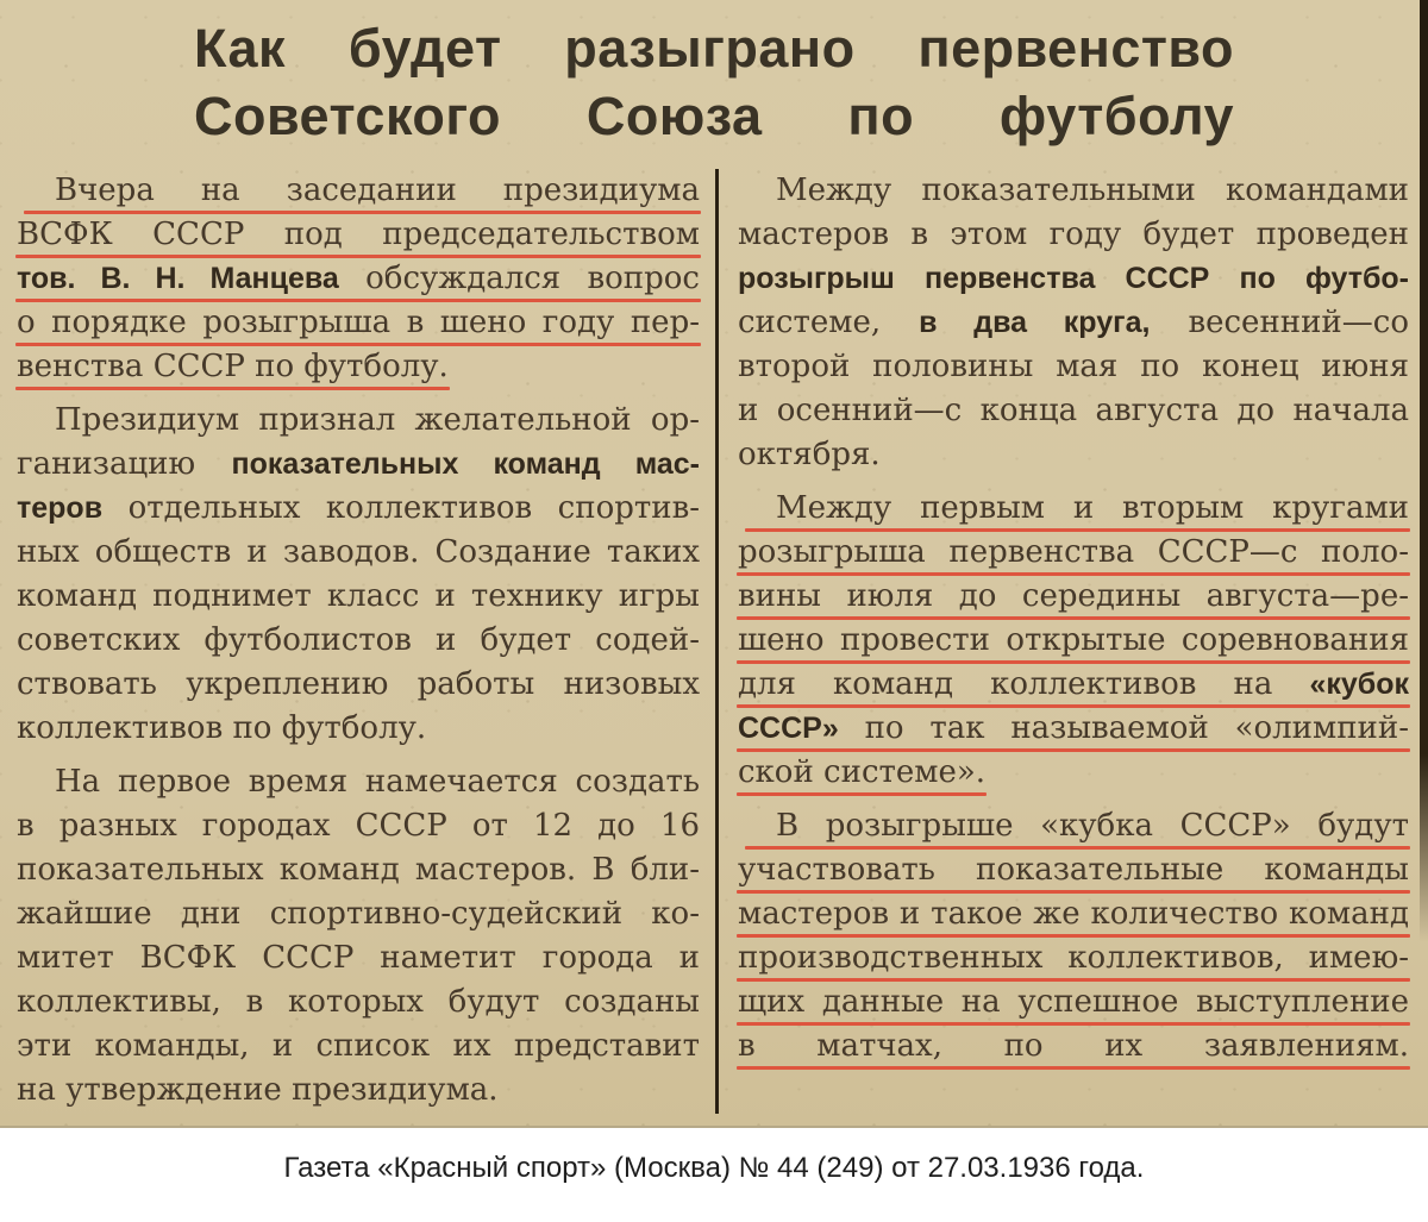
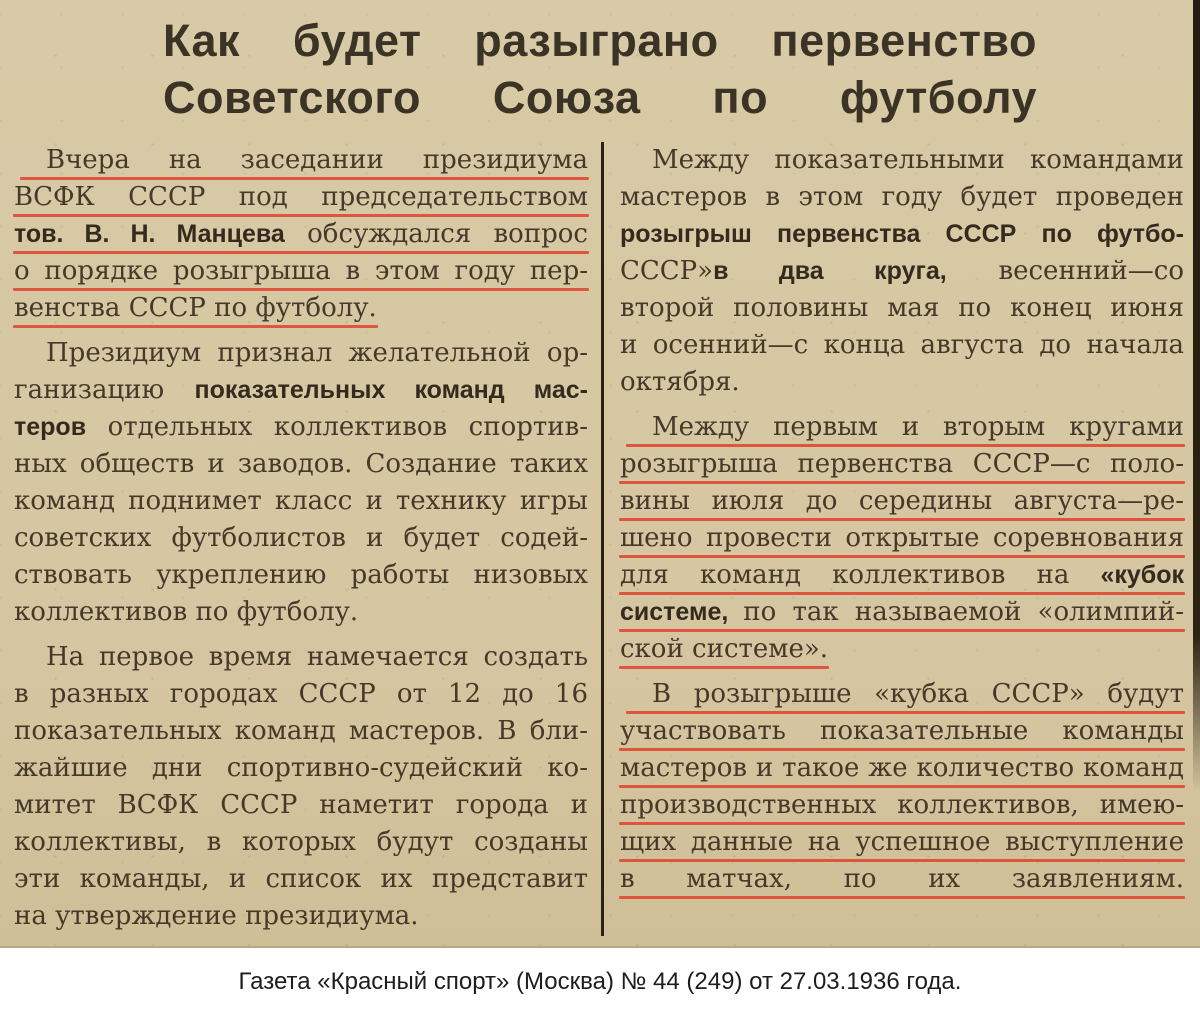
  Как будет разыграно первенство
  Советского Союза по футболу
  Вчера на заседании президиума
  ВСФК СССР под председательством
  тов. В. Н. Манцева обсуждался вопрос
- о порядке розыгрыша в шено году пер-
+ о порядке розыгрыша в этом году пер-
  венства СССР по футболу.
  Президиум признал желательной ор-
  ганизацию показательных команд мас-
  теров отдельных коллективов спортив-
  ных обществ и заводов. Создание таких
  команд поднимет класс и технику игры
  советских футболистов и будет содей-
  ствовать укреплению работы низовых
  коллективов по футболу.
  На первое время намечается создать
  в разных городах СССР от 12 до 16
  показательных команд мастеров. В бли-
  жайшие дни спортивно-судейский ко-
  митет ВСФК СССР наметит города и
  коллективы, в которых будут созданы
  эти команды, и список их представит
  на утверждение президиума.
  Между показательными командами
  мастеров в этом году будет проведен
  розыгрыш первенства СССР по футбо-
- системе, в два круга, весенний—со
+ СССР»в два круга, весенний—со
  второй половины мая по конец июня
  и осенний—с конца августа до начала
  октября.
  Между первым и вторым кругами
  розыгрыша первенства СССР—с поло-
  вины июля до середины августа—ре-
  шено провести открытые соревнования
  для команд коллективов на «кубок
- СССР» по так называемой «олимпий-
+ системе, по так называемой «олимпий-
  ской системе».
  В розыгрыше «кубка СССР» будут
  участвовать показательные команды
  мастеров и такое же количество команд
  производственных коллективов, имею-
  щих данные на успешное выступление
  в матчах, по их заявлениям.
  Газета «Красный спорт» (Москва) № 44 (249) от 27.03.1936 года.
